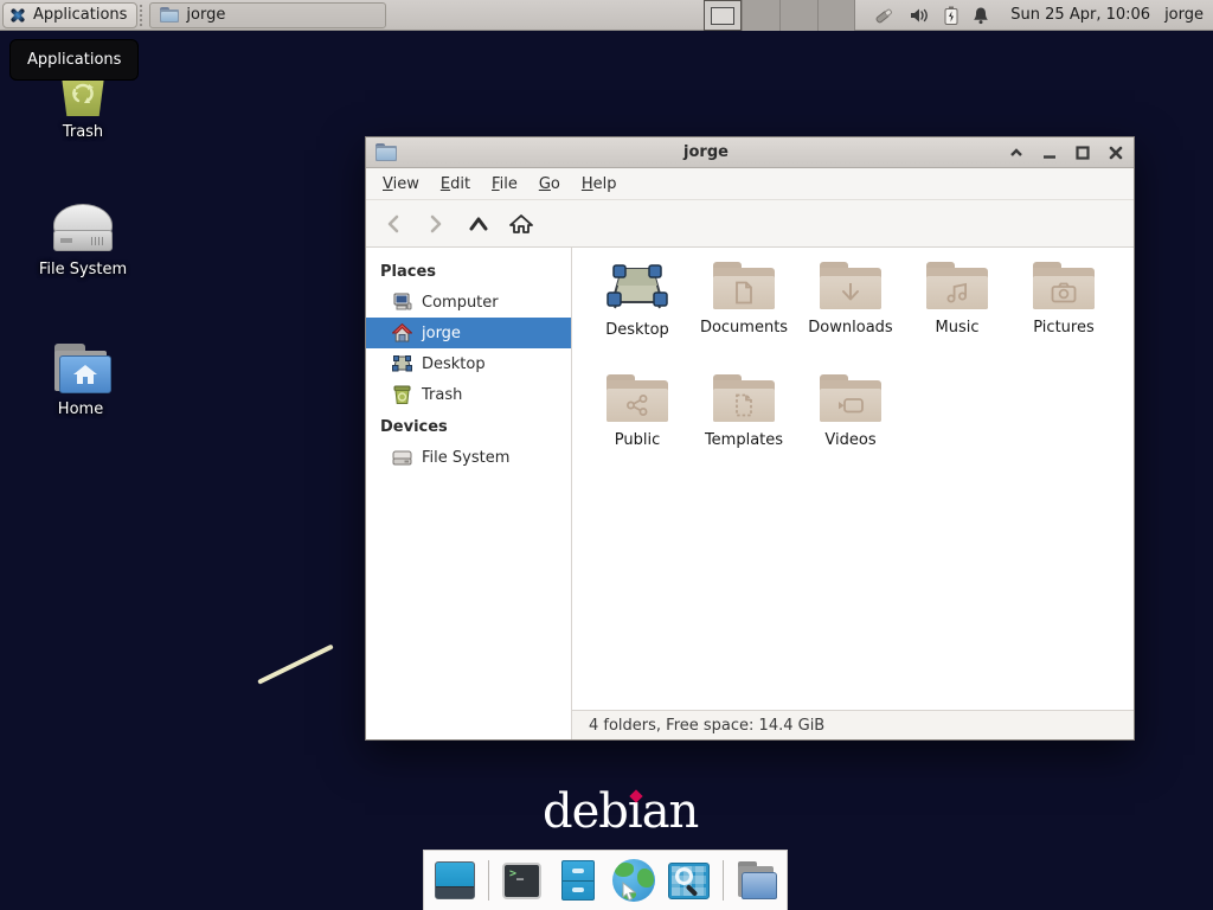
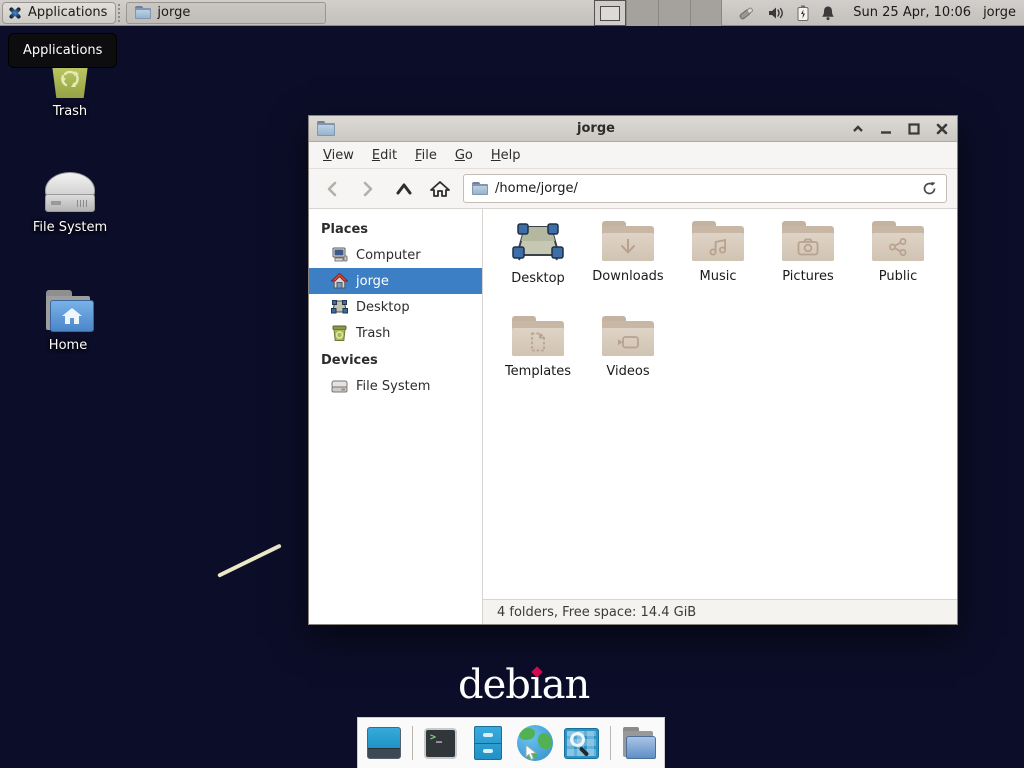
  Applications
  jorge
  Sun 25 Apr, 10:06
  jorge
  Applications
  Trash
  File System
  Home
  debıan
  jorge
  View
  Edit
  File
  Go
  Help
+ /home/jorge/
  Places
  Computer
  jorge
  Desktop
  Trash
  Devices
  File System
  Desktop
- Documents
  Downloads
  Music
  Pictures
  Public
  Templates
  Videos
  4 folders, Free space: 14.4 GiB
  >_
